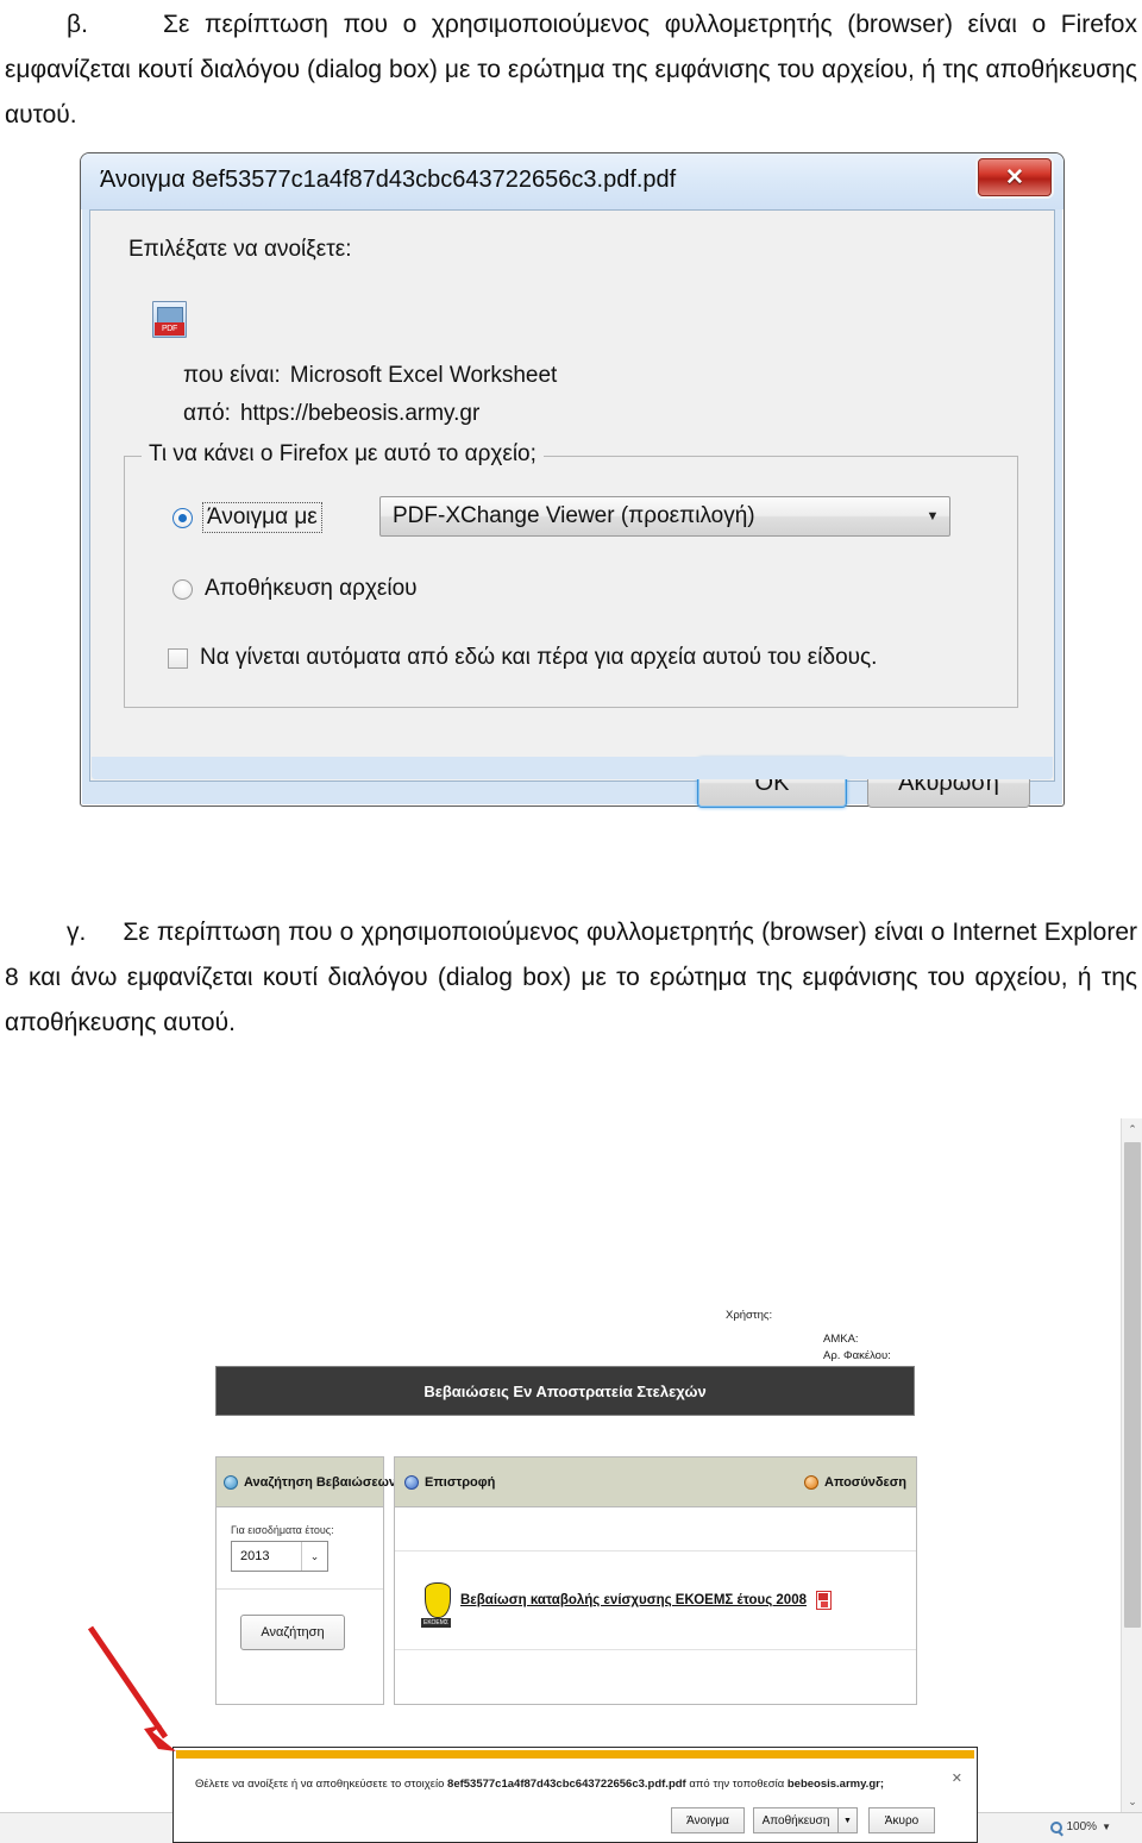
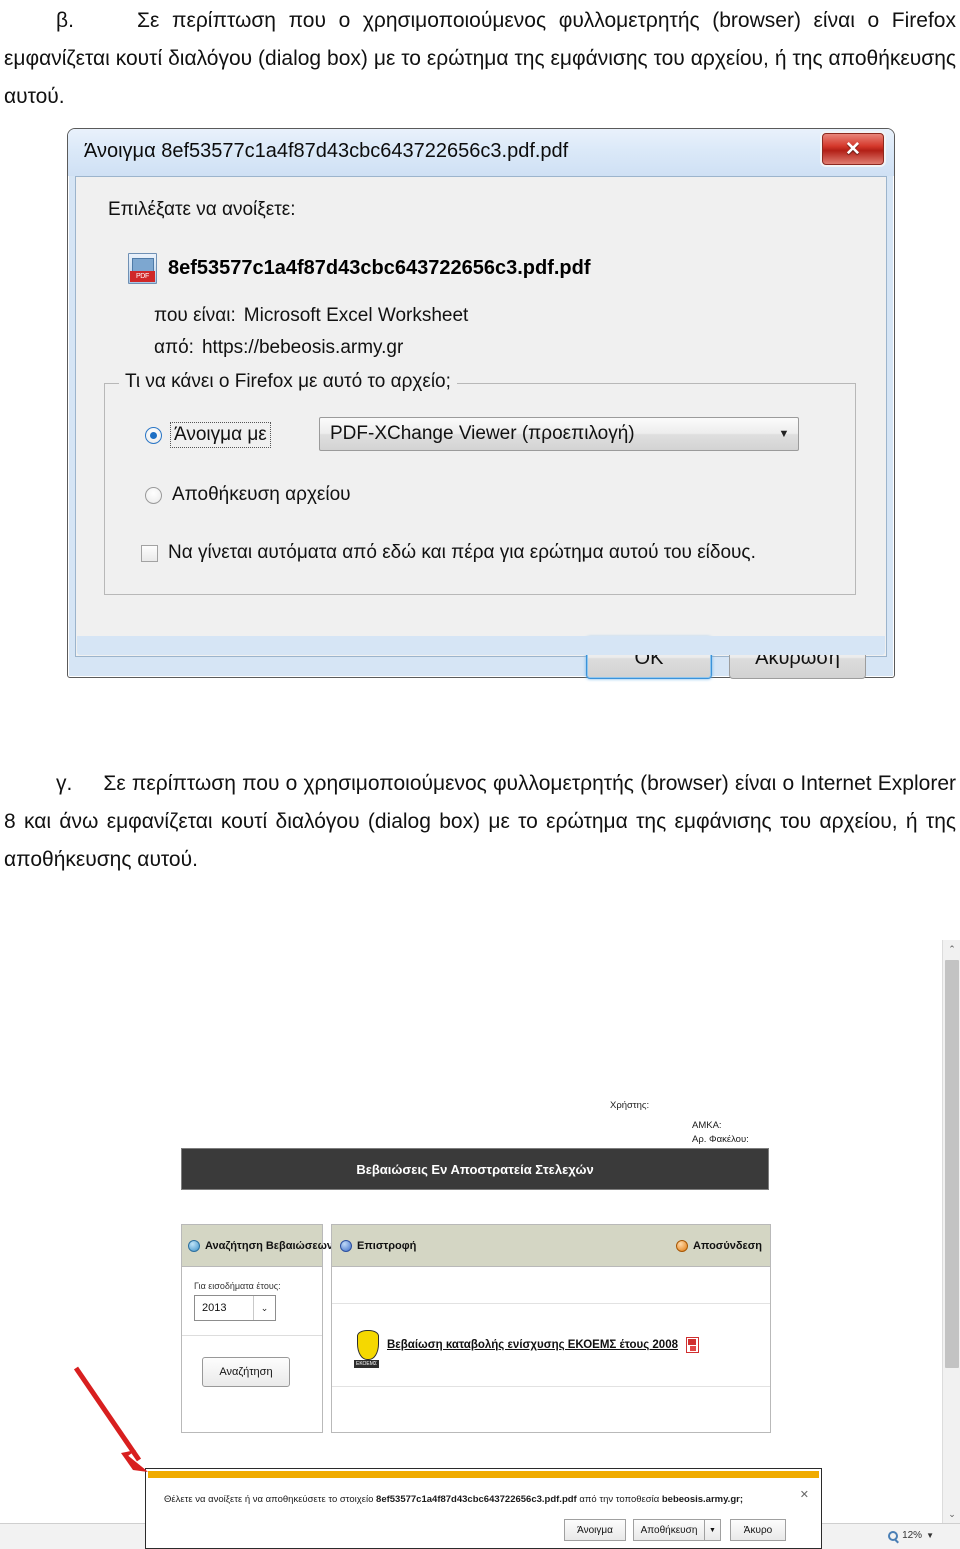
  β. Σε περίπτωση που ο χρησιμοποιούμενος φυλλομετρητής (browser) είναι ο Firefox εμφανίζεται κουτί διαλόγου (dialog box) με το ερώτημα της εμφάνισης του αρχείου, ή της αποθήκευσης αυτού.
  Άνοιγμα 8ef53577c1a4f87d43cbc643722656c3.pdf.pdf
  ✕
  Επιλέξατε να ανοίξετε:
+ 8ef53577c1a4f87d43cbc643722656c3.pdf.pdf
  που είναι: Microsoft Excel Worksheet
  από: https://bebeosis.army.gr
  Τι να κάνει ο Firefox με αυτό το αρχείο;
  Άνοιγμα με
  PDF-XChange Viewer (προεπιλογή)
  ▼
  Αποθήκευση αρχείου
- Να γίνεται αυτόματα από εδώ και πέρα για αρχεία αυτού του είδους.
+ Να γίνεται αυτόματα από εδώ και πέρα για ερώτημα αυτού του είδους.
  OK
  Ακύρωση
  γ. Σε περίπτωση που ο χρησιμοποιούμενος φυλλομετρητής (browser) είναι ο Internet Explorer 8 και άνω εμφανίζεται κουτί διαλόγου (dialog box) με το ερώτημα της εμφάνισης του αρχείου, ή της αποθήκευσης αυτού.
  Χρήστης:
  ΑΜΚΑ:
  Αρ. Φακέλου:
  Βεβαιώσεις Εν Αποστρατεία Στελεχών
  Αναζήτηση Βεβαιώσεων
  Για εισοδήματα έτους:
  2013
  ⌄
  Αναζήτηση
  Επιστροφή
  Αποσύνδεση
  Βεβαίωση καταβολής ενίσχυσης ΕΚΟΕΜΣ έτους 2008
  ⌃
  ⌄
- 100%
+ 12%
  ▼
  Θέλετε να ανοίξετε ή να αποθηκεύσετε το στοιχείο 8ef53577c1a4f87d43cbc643722656c3.pdf.pdf από την τοποθεσία bebeosis.army.gr;
  ✕
  Άνοιγμα
  Αποθήκευση
  Άκυρο
